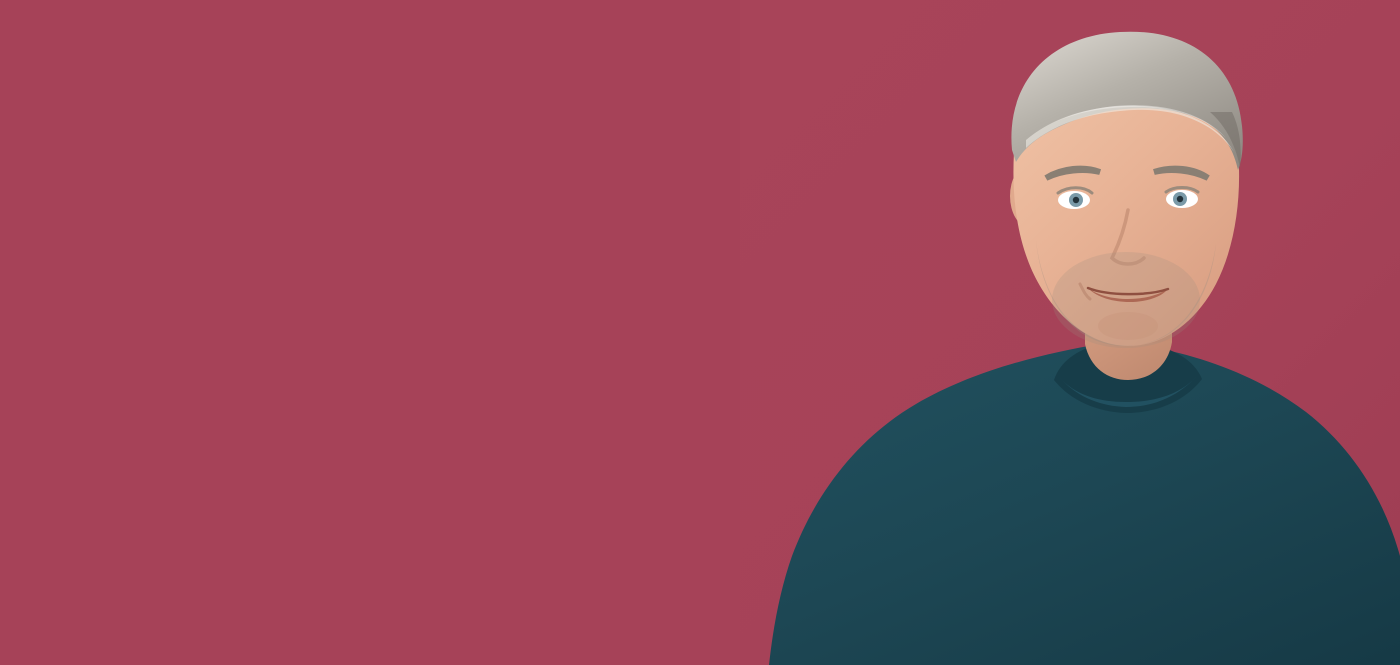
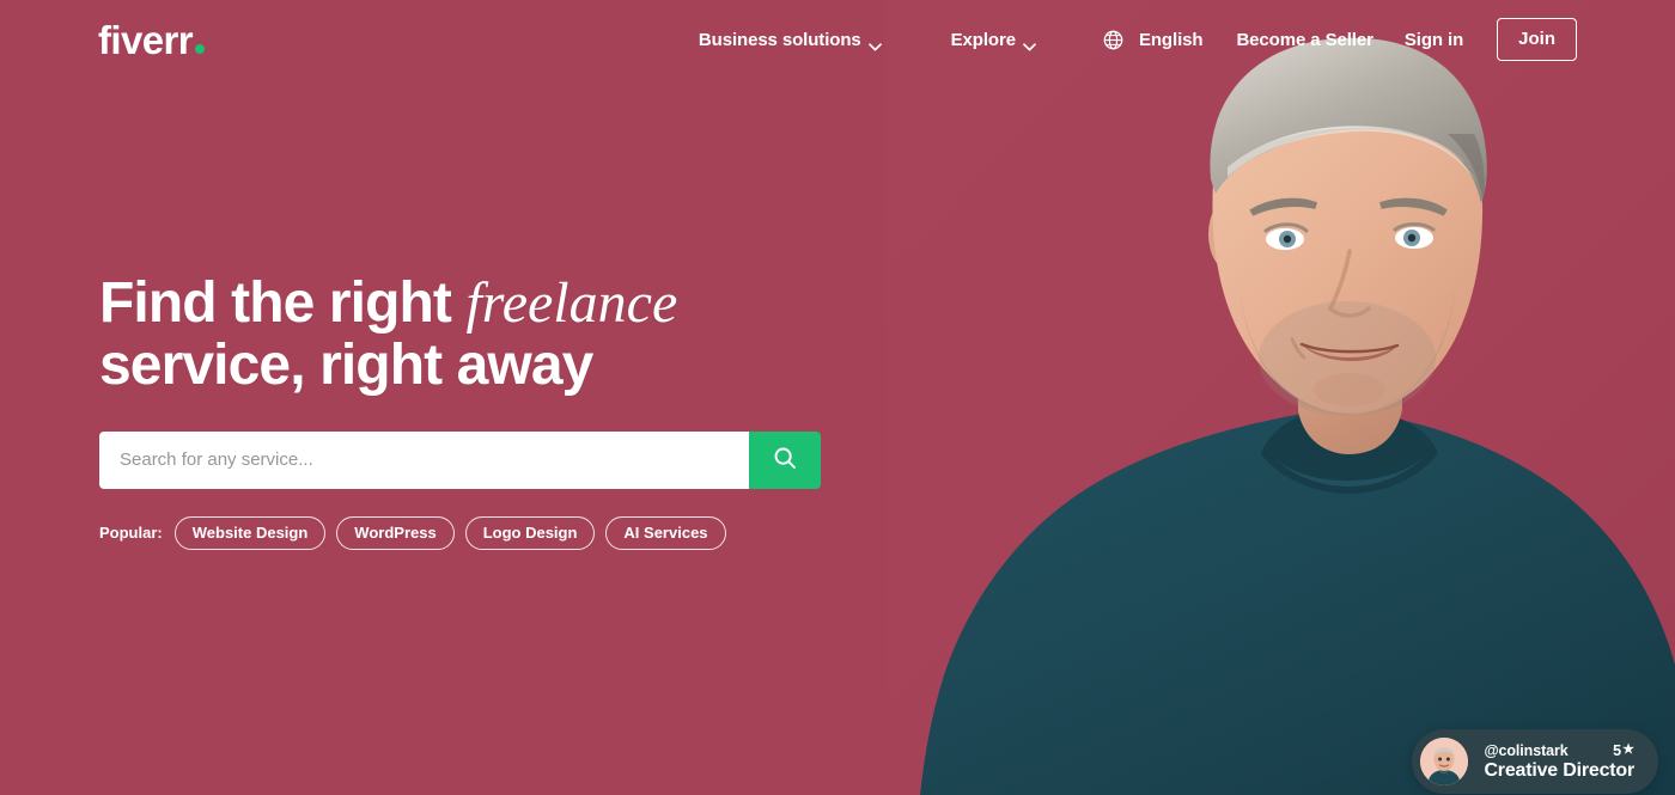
+ fiverr
+ Business solutions
+ Explore
+ English
+ Become a Seller
+ Sign in
+ Join
+ Find the right freelance
+ service, right away
+ Search for any service...
+ Popular:
+ Website Design
+ WordPress
+ Logo Design
+ AI Services
+ @colinstark
+ 5
+ ★
+ Creative Director
